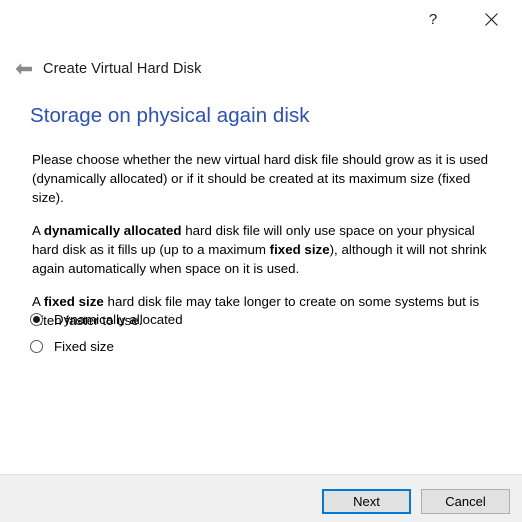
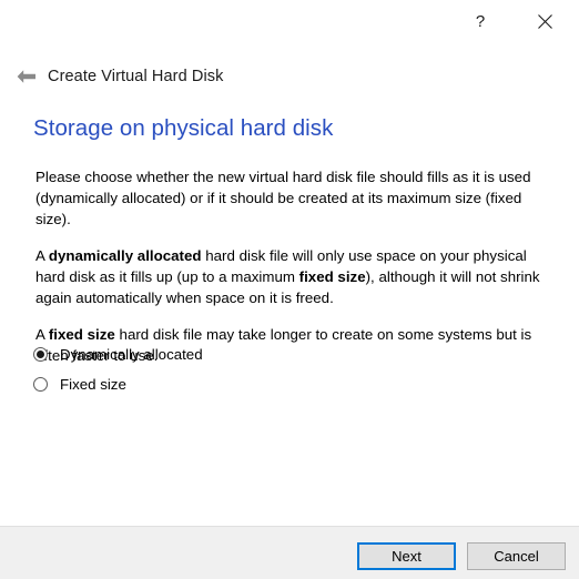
  ?
  Create Virtual Hard Disk
- Storage on physical again disk
+ Storage on physical hard disk
- Please choose whether the new virtual hard disk file should grow as it is used (dynamically allocated) or if it should be created at its maximum size (fixed size).
+ Please choose whether the new virtual hard disk file should fills as it is used (dynamically allocated) or if it should be created at its maximum size (fixed size).
- A dynamically allocated hard disk file will only use space on your physical hard disk as it fills up (up to a maximum fixed size), although it will not shrink again automatically when space on it is used.
+ A dynamically allocated hard disk file will only use space on your physical hard disk as it fills up (up to a maximum fixed size), although it will not shrink again automatically when space on it is freed.
  A fixed size hard disk file may take longer to create on some systems but is ten faster to use.
  Dynamically allocated
  Fixed size
  Next
  Cancel
